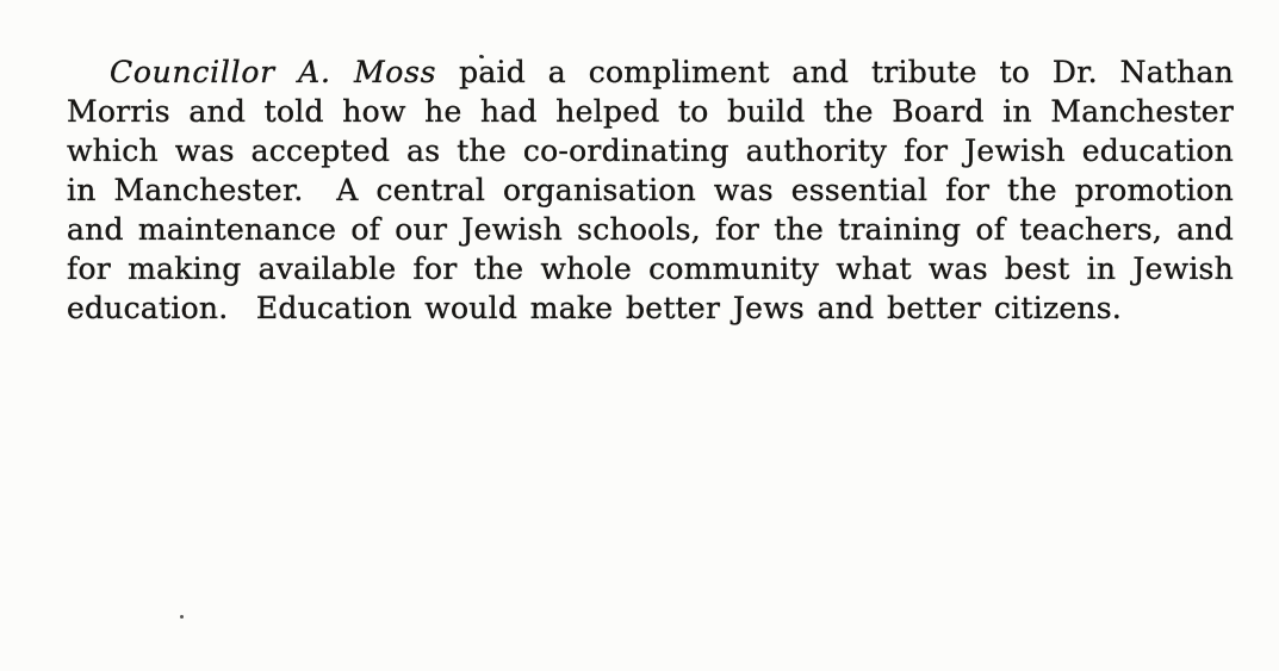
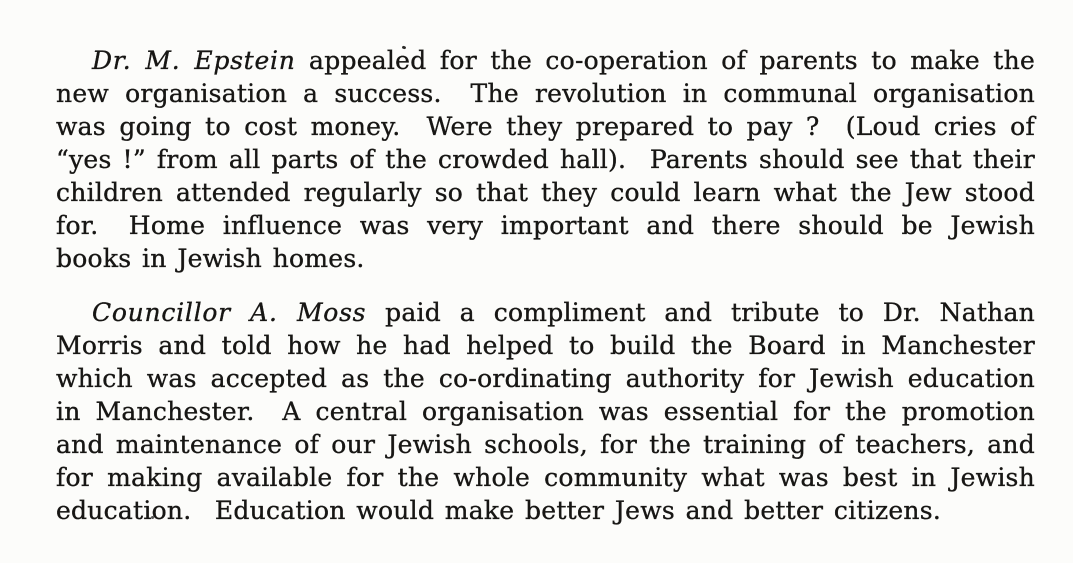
+ Dr. M. Epstein appealed for the co-operation of parents to make the new organisation a success. The revolution in communal organisation was going to cost money. Were they prepared to pay ? (Loud cries of “yes !” from all parts of the crowded hall). Parents should see that their children attended regularly so that they could learn what the Jew stood for. Home influence was very important and there should be Jewish books in Jewish homes.
  Councillor A. Moss paid a compliment and tribute to Dr. Nathan Morris and told how he had helped to build the Board in Manchester which was accepted as the co-ordinating authority for Jewish education in Manchester. A central organisation was essential for the promotion and maintenance of our Jewish schools, for the training of teachers, and for making available for the whole community what was best in Jewish education. Education would make better Jews and better citizens.
